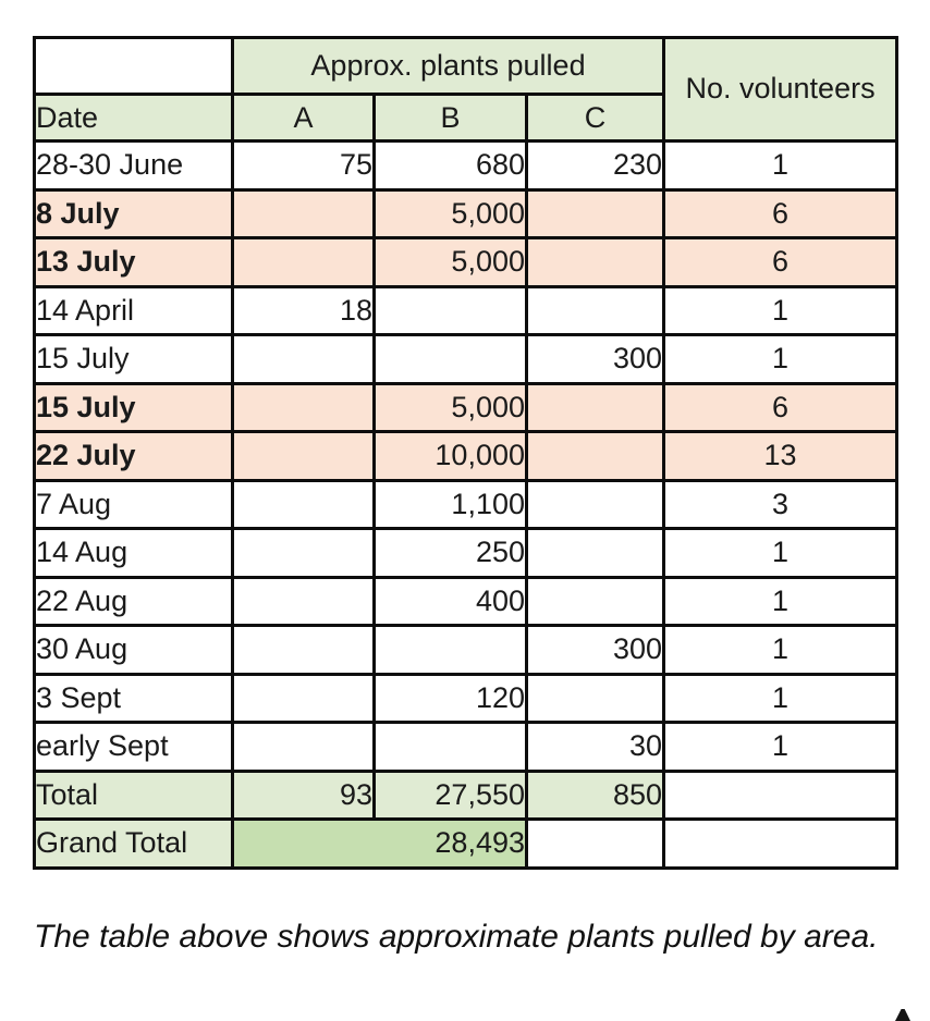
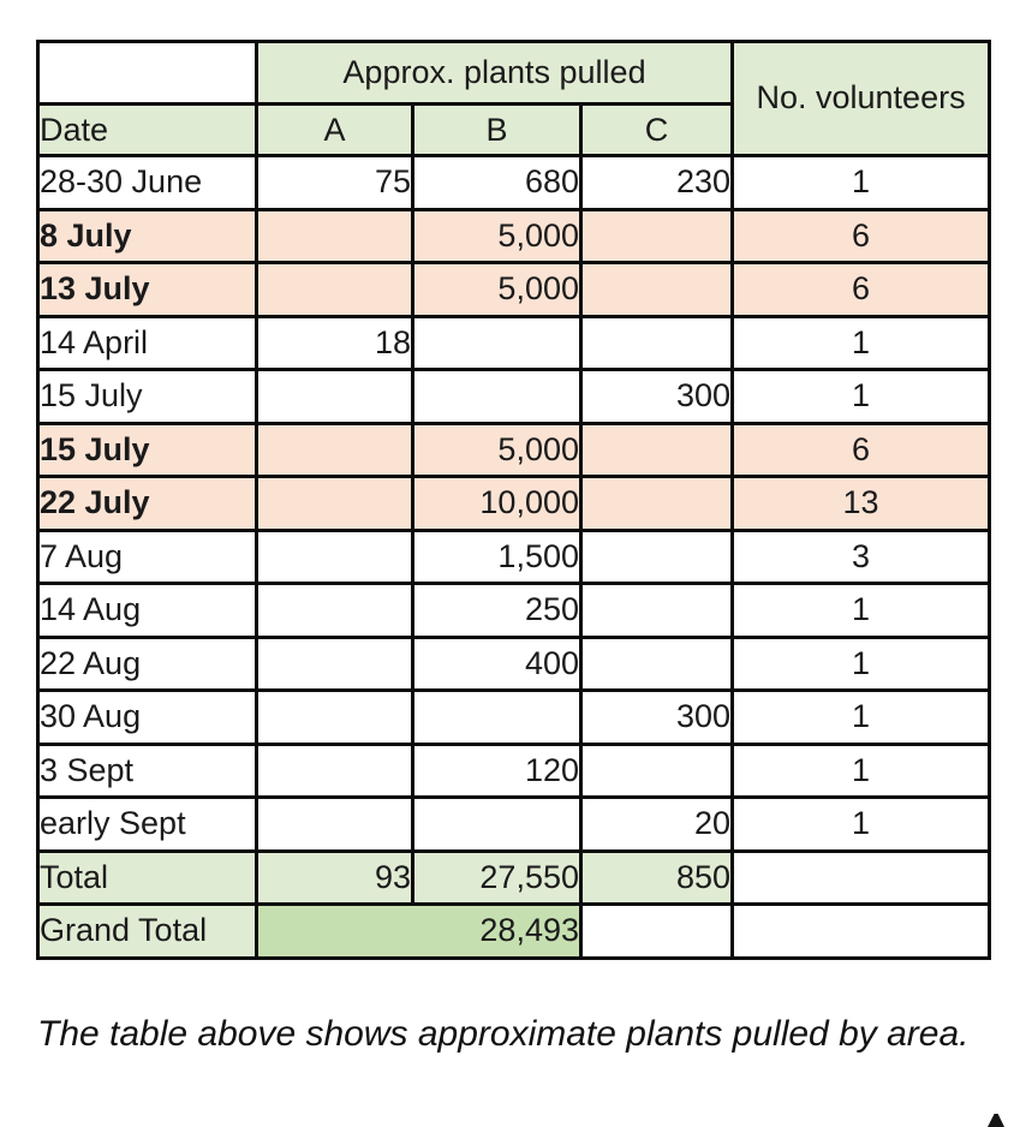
  	Approx. plants pulled	No. volunteers
  Date	A	B	C
  28-30 June	75	680	230	1
  8 July		5,000		6
  13 July		5,000		6
  14 April	18			1
  15 July			300	1
  15 July		5,000		6
  22 July		10,000		13
- 7 Aug		1,100		3
+ 7 Aug		1,500		3
  14 Aug		250		1
  22 Aug		400		1
  30 Aug			300	1
  3 Sept		120		1
- early Sept			30	1
+ early Sept			20	1
  Total	93	27,550	850
  Grand Total	28,493
  The table above shows approximate plants pulled by area.
